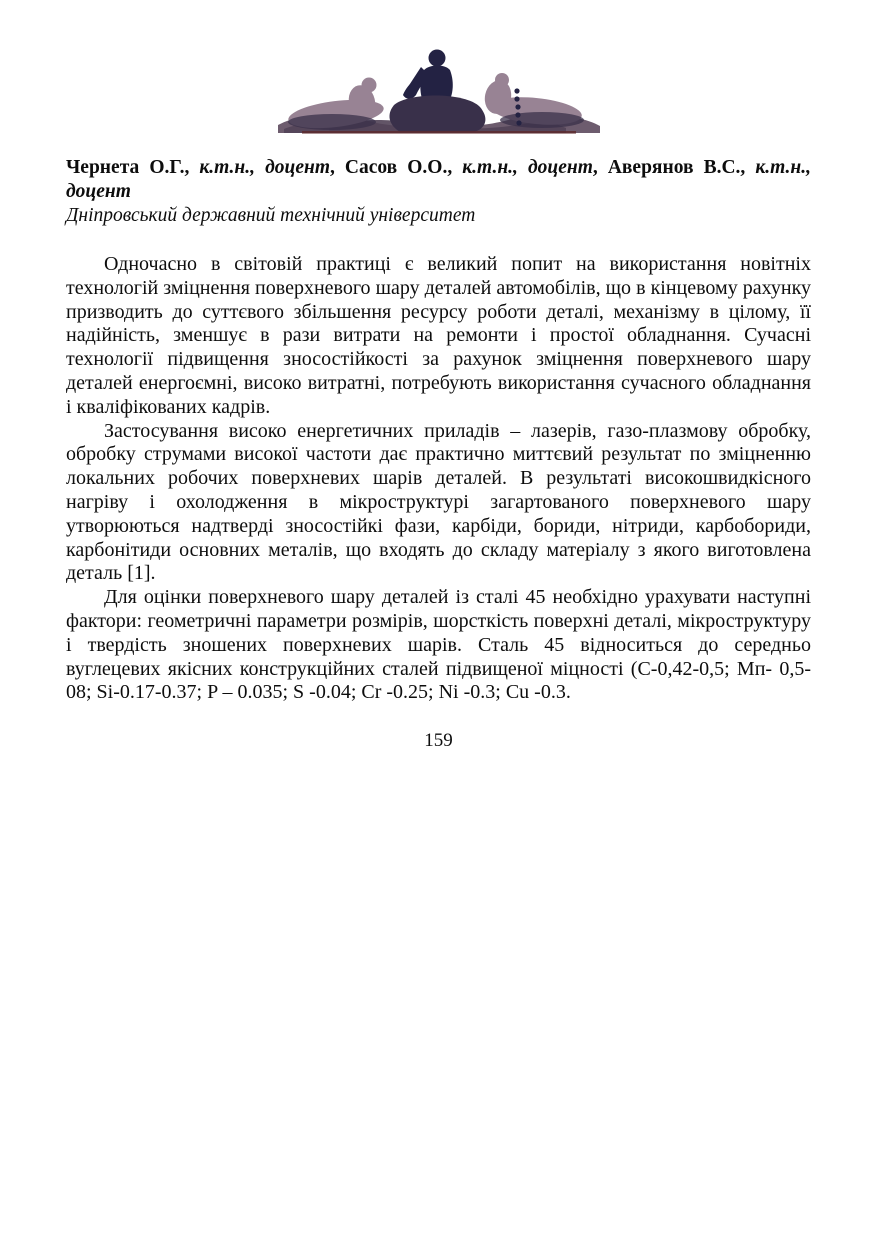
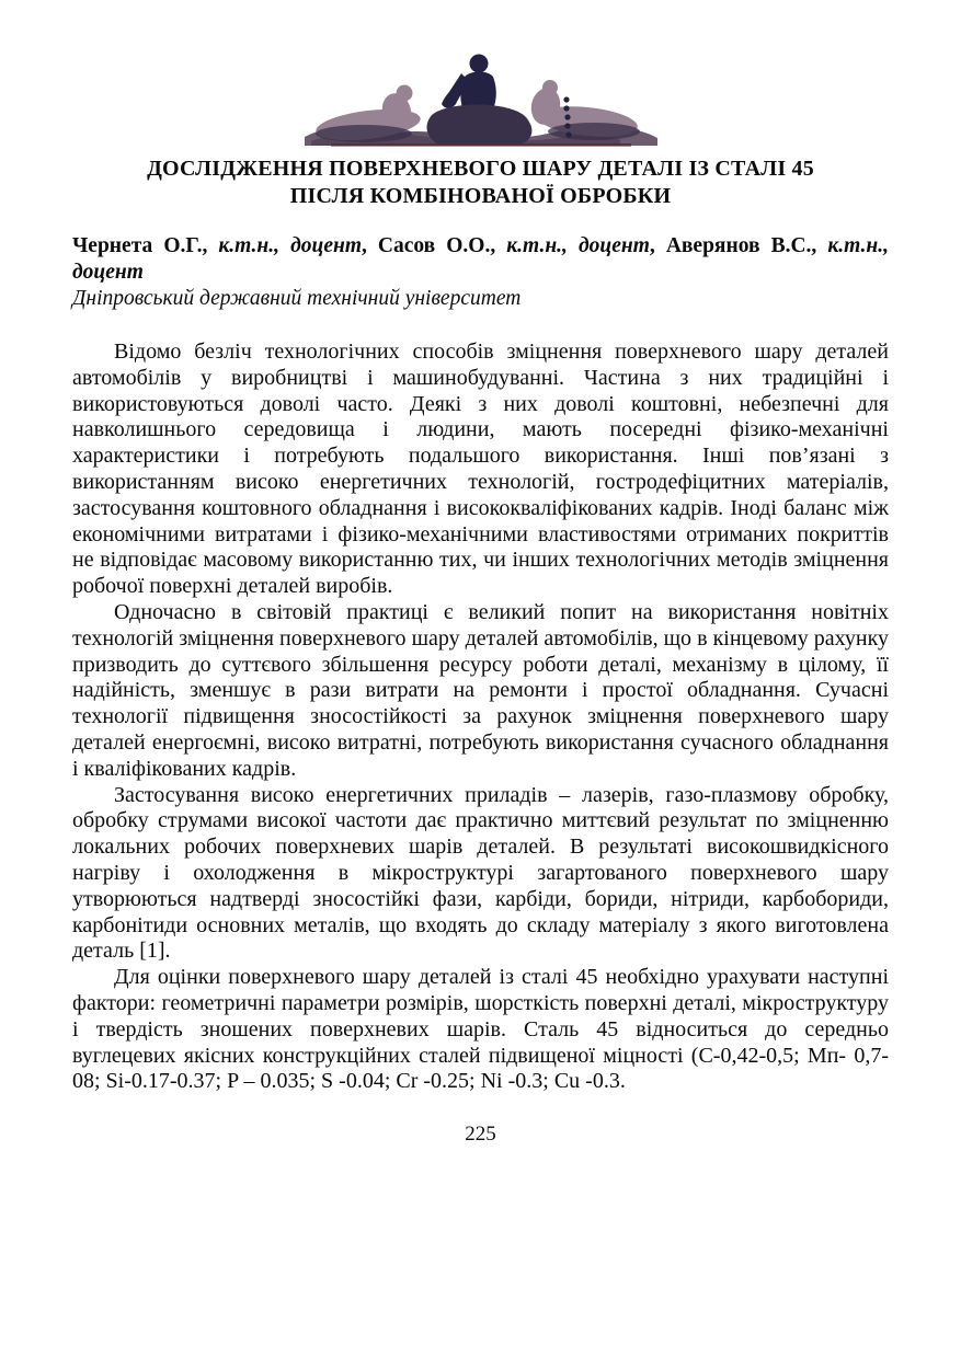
+ ДОСЛІДЖЕННЯ ПОВЕРХНЕВОГО ШАРУ ДЕТАЛІ ІЗ СТАЛІ 45
+ ПІСЛЯ КОМБІНОВАНОЇ ОБРОБКИ
  Чернета О.Г., к.т.н., доцент, Сасов О.О., к.т.н., доцент, Аверянов В.С., к.т.н., доцент
  Дніпровський державний технічний університет
+ Відомо безліч технологічних способів зміцнення поверхневого шару деталей автомобілів у виробництві і машинобудуванні. Частина з них традиційні і використовуються доволі часто. Деякі з них доволі коштовні, небезпечні для навколишнього середовища і людини, мають посередні фізико-механічні характеристики і потребують подальшого використання. Інші пов’язані з використанням високо енергетичних технологій, гостродефіцитних матеріалів, застосування коштовного обладнання і висококваліфікованих кадрів. Іноді баланс між економічними витратами і фізико-механічними властивостями отриманих покриттів не відповідає масовому використанню тих, чи інших технологічних методів зміцнення робочої поверхні деталей виробів.
  Одночасно в світовій практиці є великий попит на використання новітніх технологій зміцнення поверхневого шару деталей автомобілів, що в кінцевому рахунку призводить до суттєвого збільшення ресурсу роботи деталі, механізму в цілому, її надійність, зменшує в рази витрати на ремонти і простої обладнання. Сучасні технології підвищення зносостійкості за рахунок зміцнення поверхневого шару деталей енергоємні, високо витратні, потребують використання сучасного обладнання і кваліфікованих кадрів.
  Застосування високо енергетичних приладів – лазерів, газо-плазмову обробку, обробку струмами високої частоти дає практично миттєвий результат по зміцненню локальних робочих поверхневих шарів деталей. В результаті високошвидкісного нагріву і охолодження в мікроструктурі загартованого поверхневого шару утворюються надтверді зносостійкі фази, карбіди, бориди, нітриди, карбобориди, карбонітиди основних металів, що входять до складу матеріалу з якого виготовлена деталь [1].
- Для оцінки поверхневого шару деталей із сталі 45 необхідно урахувати наступні фактори: геометричні параметри розмірів, шорсткість поверхні деталі, мікроструктуру і твердість зношених поверхневих шарів. Сталь 45 відноситься до середньо вуглецевих якісних конструкційних сталей підвищеної міцності (С-0,42-0,5; Мп- 0,5-08; Si-0.17-0.37; P – 0.035; S -0.04; Cr -0.25; Ni -0.3; Cu -0.3.
+ Для оцінки поверхневого шару деталей із сталі 45 необхідно урахувати наступні фактори: геометричні параметри розмірів, шорсткість поверхні деталі, мікроструктуру і твердість зношених поверхневих шарів. Сталь 45 відноситься до середньо вуглецевих якісних конструкційних сталей підвищеної міцності (С-0,42-0,5; Мп- 0,7-08; Si-0.17-0.37; P – 0.035; S -0.04; Cr -0.25; Ni -0.3; Cu -0.3.
- 159
+ 225
